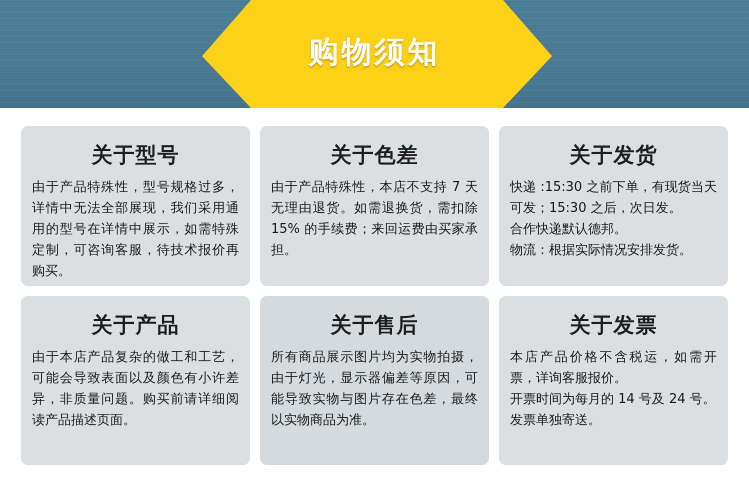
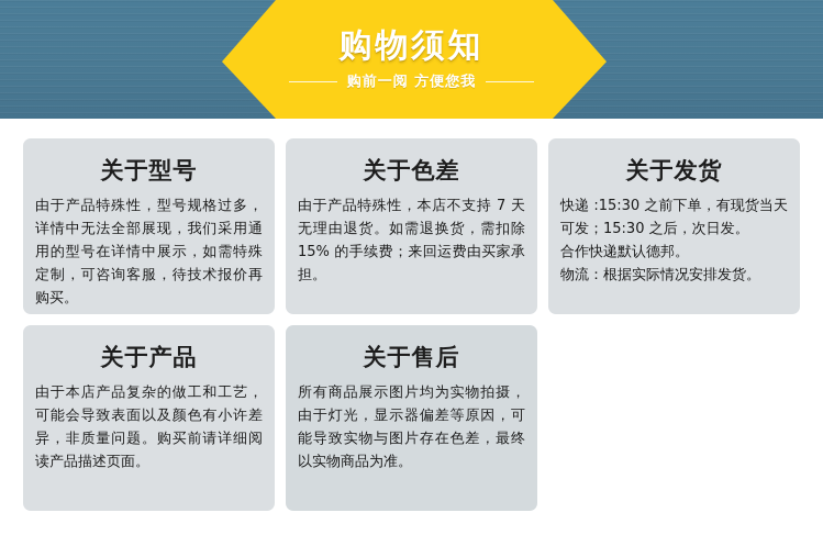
  购物须知
+ 购前一阅 方便您我
  关于型号
  由于产品特殊性，型号规格过多，详情中无法全部展现，我们采用通用的型号在详情中展示，如需特殊定制，可咨询客服，待技术报价再购买。
  关于色差
  由于产品特殊性，本店不支持 7 天无理由退货。如需退换货，需扣除 15% 的手续费；来回运费由买家承担。
  关于发货
  快递 :15:30 之前下单，有现货当天可发；15:30 之后，次日发。
  合作快递默认德邦。
  物流：根据实际情况安排发货。
  关于产品
  由于本店产品复杂的做工和工艺，可能会导致表面以及颜色有小许差异，非质量问题。购买前请详细阅读产品描述页面。
  关于售后
  所有商品展示图片均为实物拍摄，由于灯光，显示器偏差等原因，可能导致实物与图片存在色差，最终以实物商品为准。
- 关于发票
- 本店产品价格不含税运，如需开票，详询客服报价。
- 开票时间为每月的 14 号及 24 号。
- 发票单独寄送。
